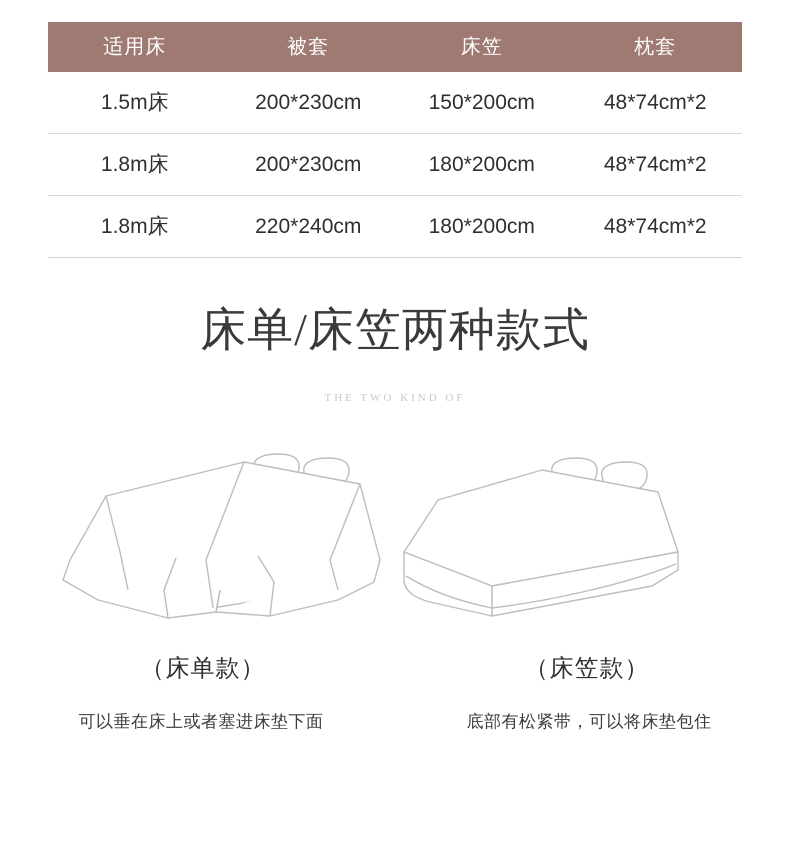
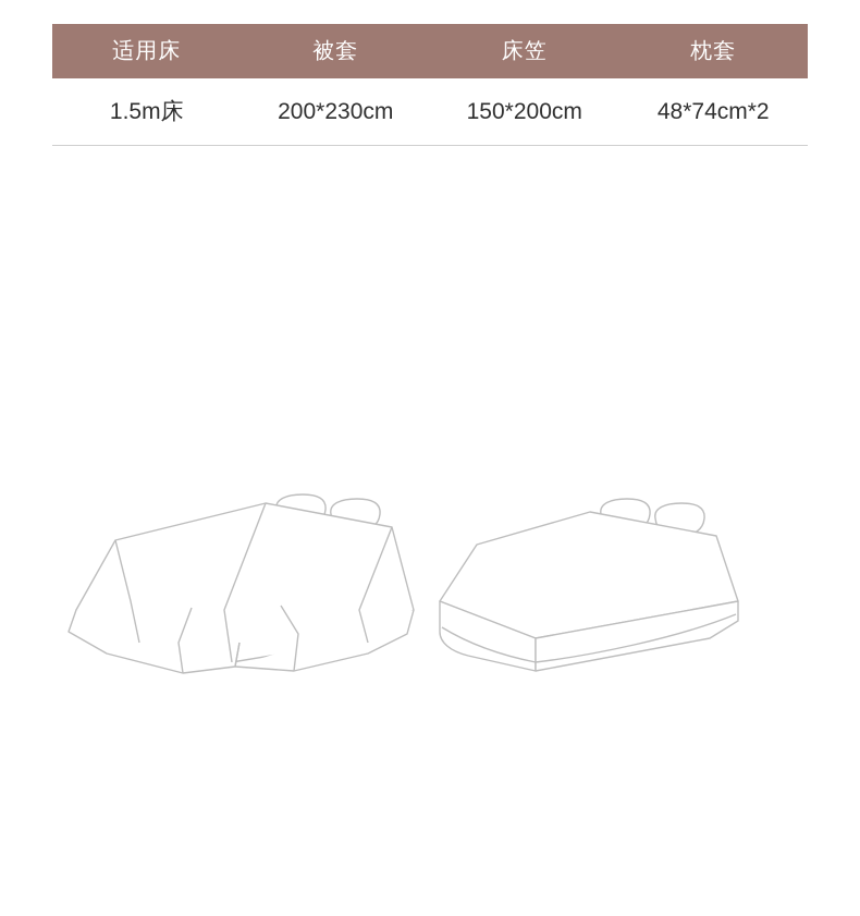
  适用床	被套	床笠	枕套
  1.5m床	200*230cm	150*200cm	48*74cm*2
- 1.8m床	200*230cm	180*200cm	48*74cm*2
- 1.8m床	220*240cm	180*200cm	48*74cm*2
- 床单/床笠两种款式
- THE TWO KIND OF
- （床单款）
- （床笠款）
- 可以垂在床上或者塞进床垫下面
- 底部有松紧带，可以将床垫包住
